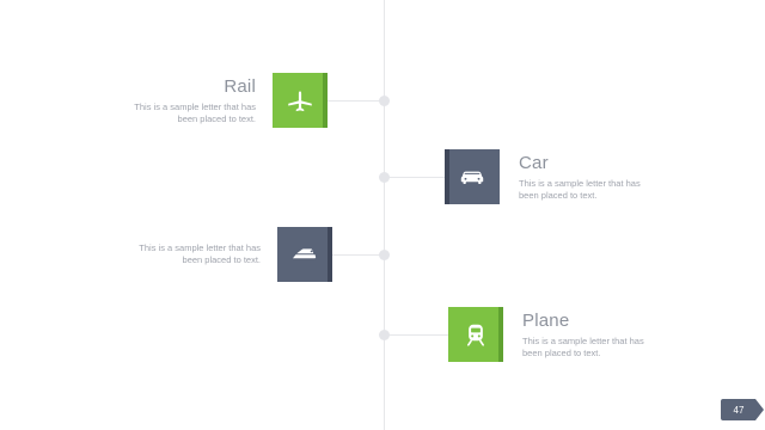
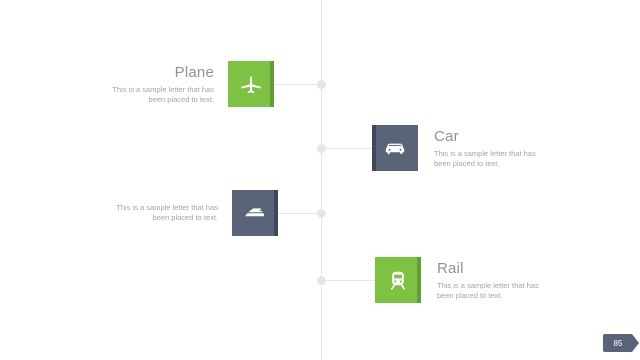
- Rail
+ Plane
  This is a sample letter that has been placed to text.
  Car
  This is a sample letter that has been placed to text.
  This is a sample letter that has been placed to text.
- Plane
+ Rail
  This is a sample letter that has been placed to text.
- 47
+ 85
